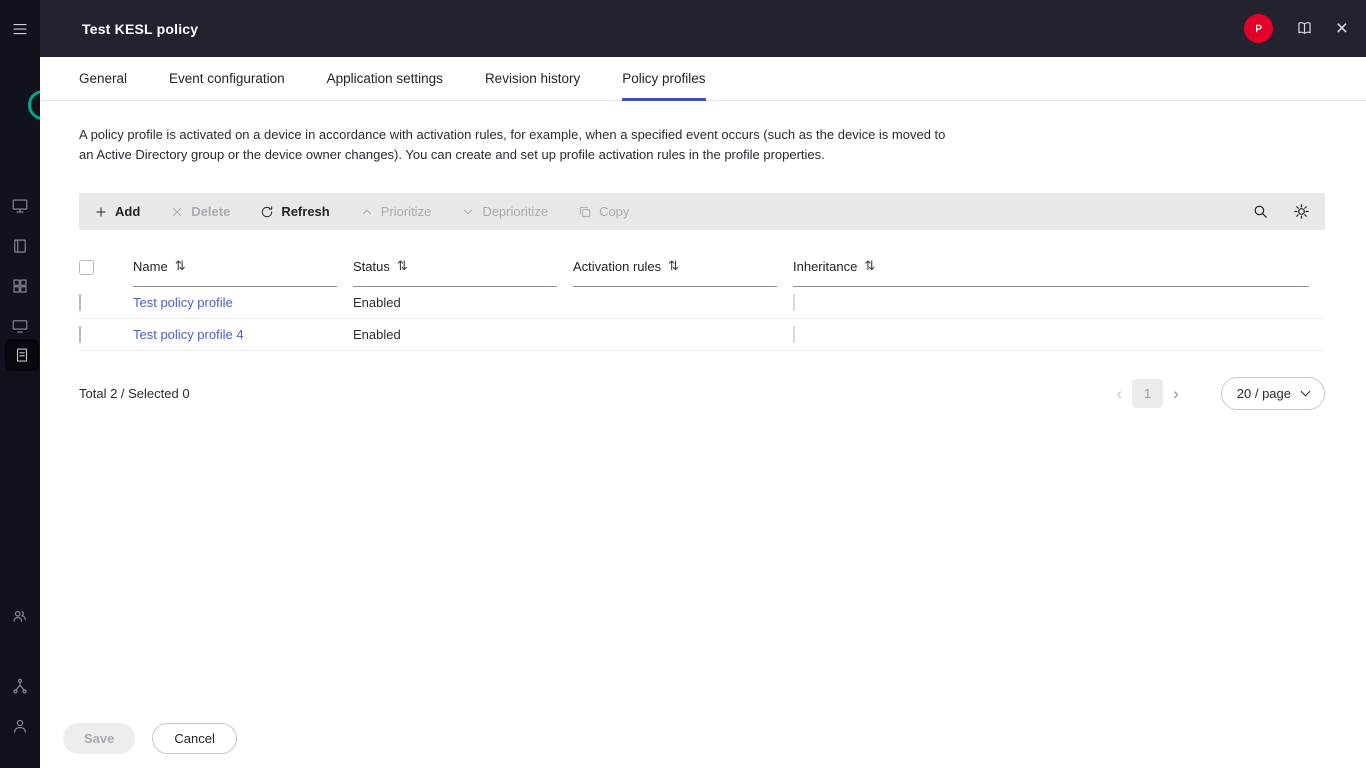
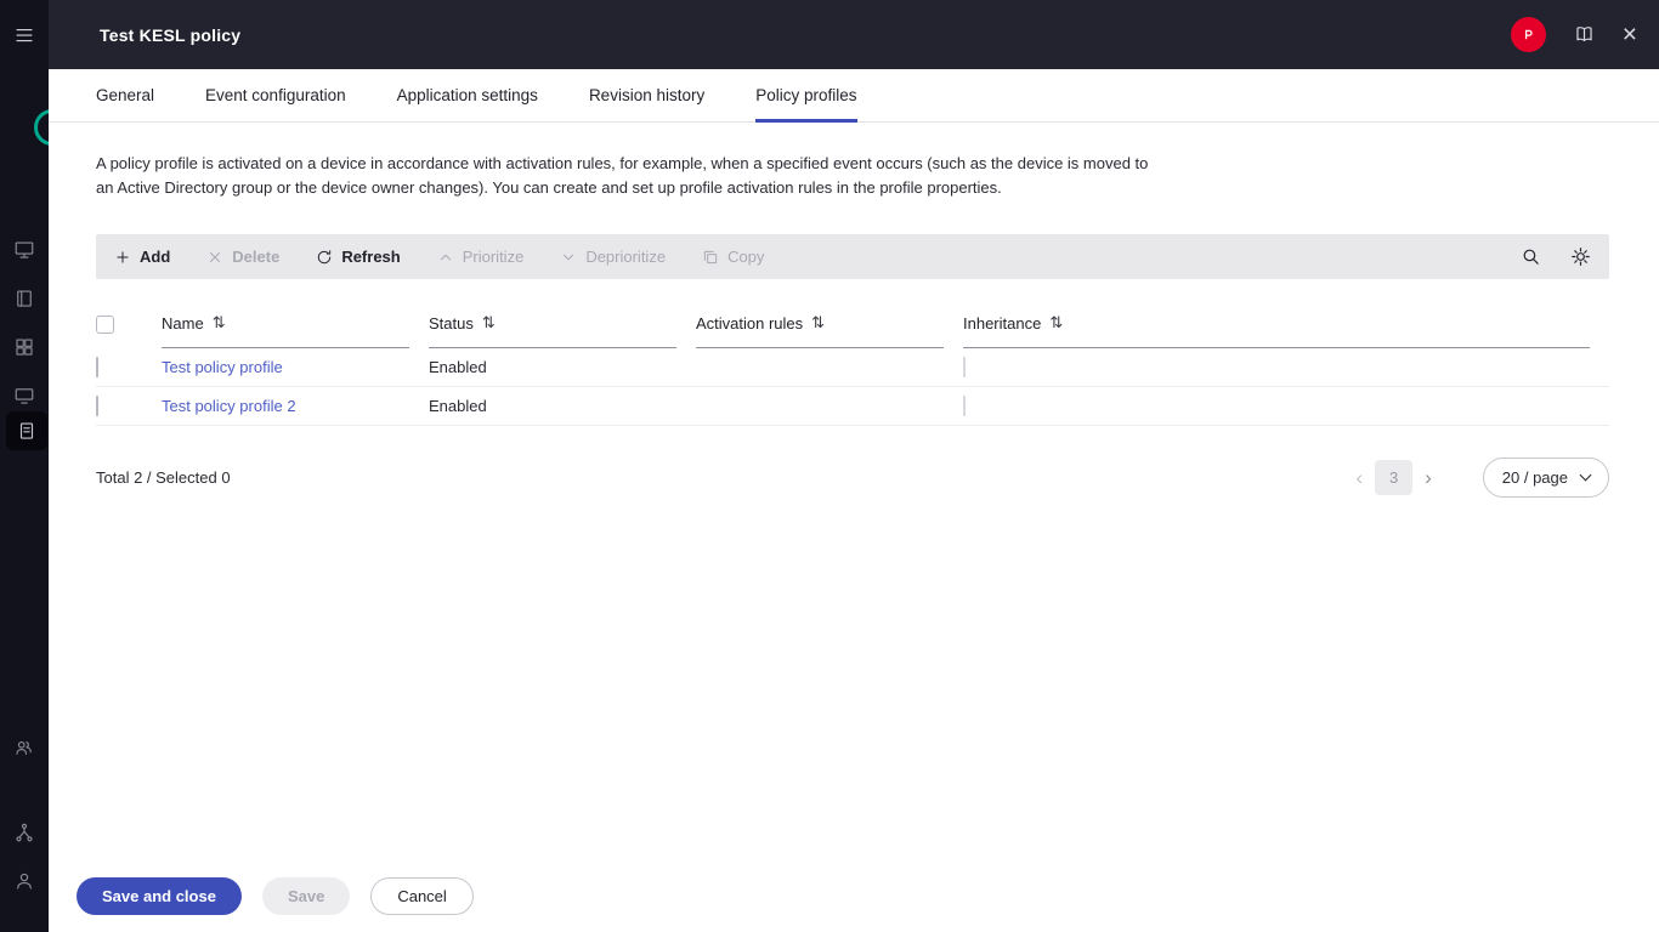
  Test KESL policy
  ×
  General
  Event configuration
  Application settings
  Revision history
  Policy profiles
  A policy profile is activated on a device in accordance with activation rules, for example, when a specified event occurs (such as the device is moved to an Active Directory group or the device owner changes). You can create and set up profile activation rules in the profile properties.
  Add
  Delete
  Refresh
  Prioritize
  Deprioritize
  Copy
  	Name ⇅	Status ⇅	Activation rules ⇅	Inheritance ⇅
  	Test policy profile	Enabled
- 	Test policy profile 4	Enabled
+ 	Test policy profile 2	Enabled
  Total 2 / Selected 0
  ‹
- 1
+ 3
  ›
  20 / page
+ Save and close
  Save
  Cancel
